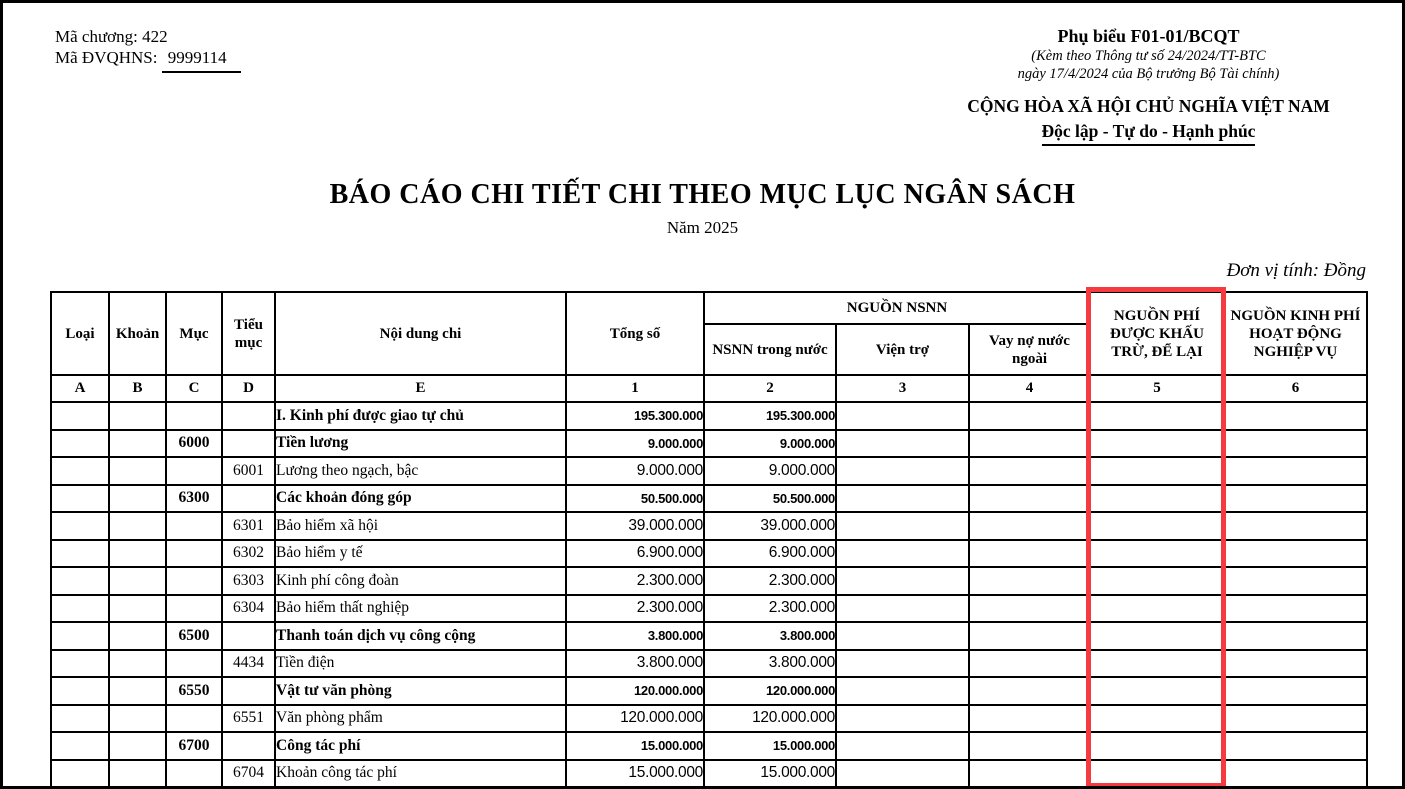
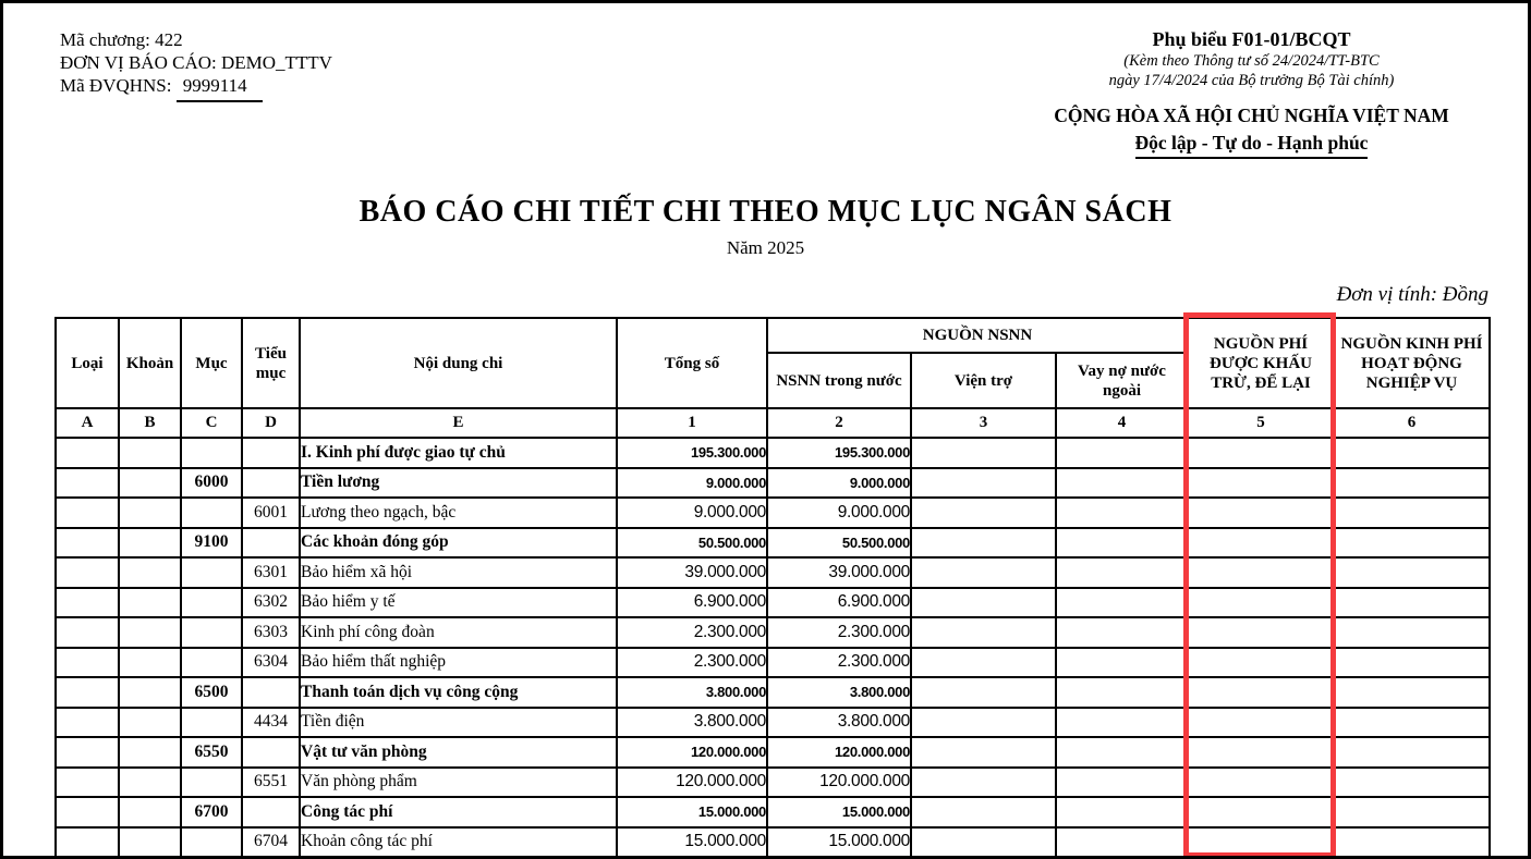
  Mã chương: 422
+ ĐƠN VỊ BÁO CÁO: DEMO_TTTV
  Mã ĐVQHNS: 9999114
  Phụ biểu F01-01/BCQT
  (Kèm theo Thông tư số 24/2024/TT-BTC
  ngày 17/4/2024 của Bộ trưởng Bộ Tài chính)
  CỘNG HÒA XÃ HỘI CHỦ NGHĨA VIỆT NAM
  Độc lập - Tự do - Hạnh phúc
  BÁO CÁO CHI TIẾT CHI THEO MỤC LỤC NGÂN SÁCH
  Năm 2025
  Đơn vị tính: Đồng
  Loại	Khoản	Mục	Tiểu mục	Nội dung chi	Tổng số	NGUỒN NSNN	NGUỒN PHÍ ĐƯỢC KHẤU TRỪ, ĐỂ LẠI	NGUỒN KINH PHÍ HOẠT ĐỘNG NGHIỆP VỤ
  NSNN trong nước	Viện trợ	Vay nợ nước ngoài
  A	B	C	D	E	1	2	3	4	5	6
  				I. Kinh phí được giao tự chủ	195.300.000	195.300.000
  		6000		Tiền lương	9.000.000	9.000.000
  			6001	Lương theo ngạch, bậc	9.000.000	9.000.000
- 		6300		Các khoản đóng góp	50.500.000	50.500.000
+ 		9100		Các khoản đóng góp	50.500.000	50.500.000
  			6301	Bảo hiểm xã hội	39.000.000	39.000.000
  			6302	Bảo hiểm y tế	6.900.000	6.900.000
  			6303	Kinh phí công đoàn	2.300.000	2.300.000
  			6304	Bảo hiểm thất nghiệp	2.300.000	2.300.000
  		6500		Thanh toán dịch vụ công cộng	3.800.000	3.800.000
  			4434	Tiền điện	3.800.000	3.800.000
  		6550		Vật tư văn phòng	120.000.000	120.000.000
  			6551	Văn phòng phẩm	120.000.000	120.000.000
  		6700		Công tác phí	15.000.000	15.000.000
  			6704	Khoản công tác phí	15.000.000	15.000.000
